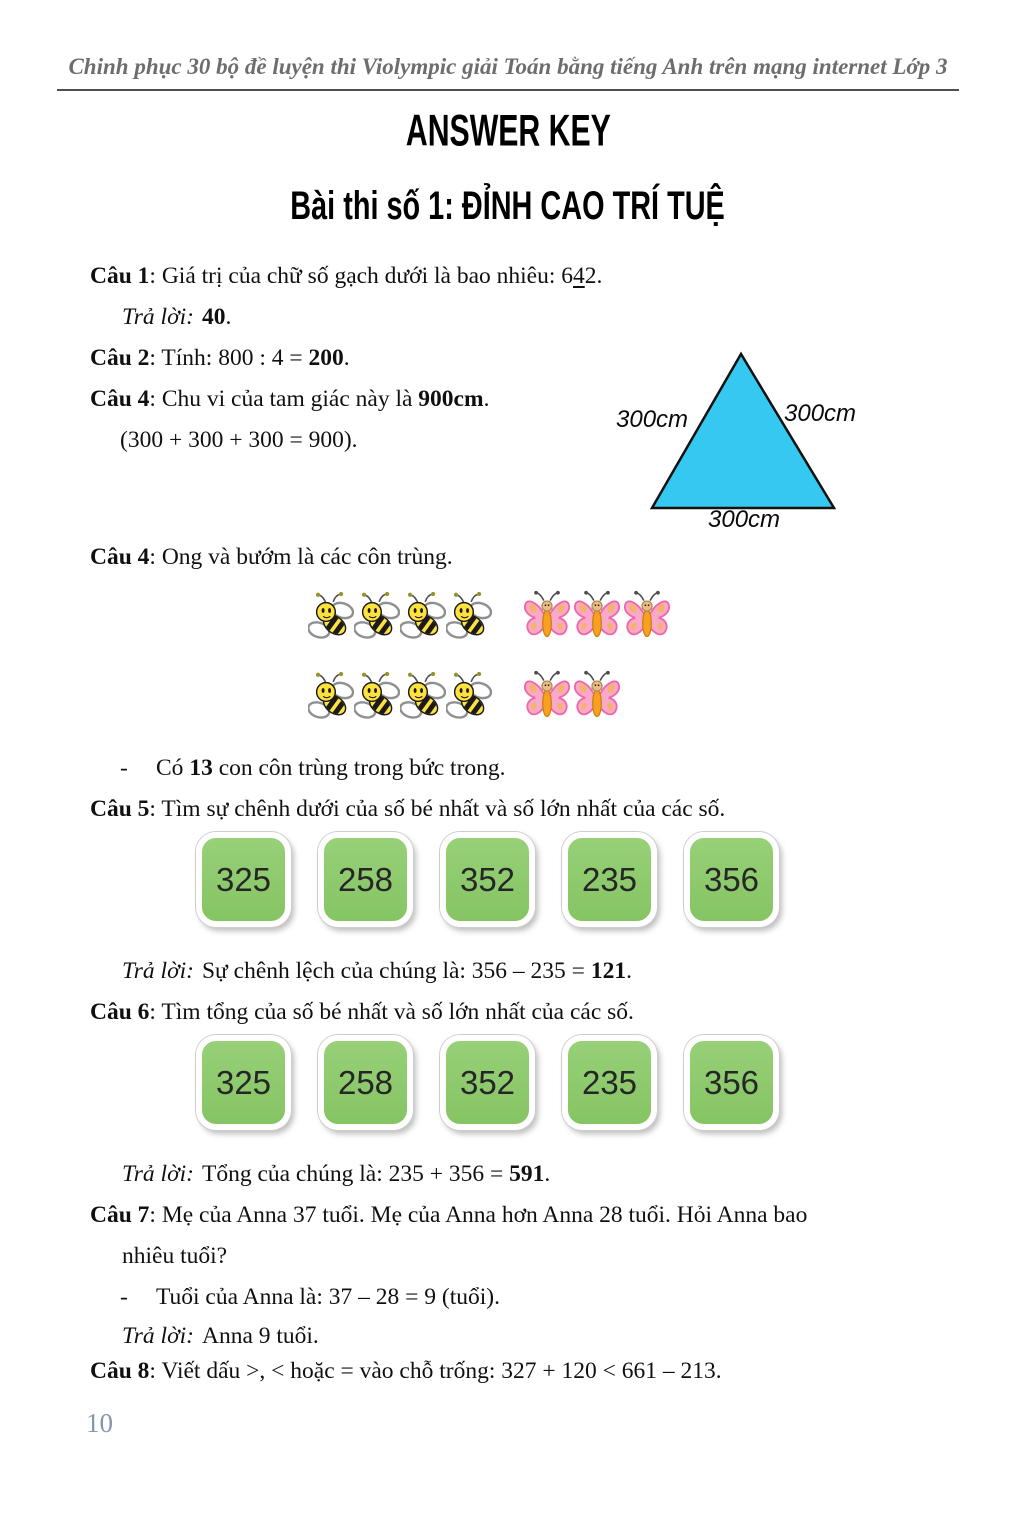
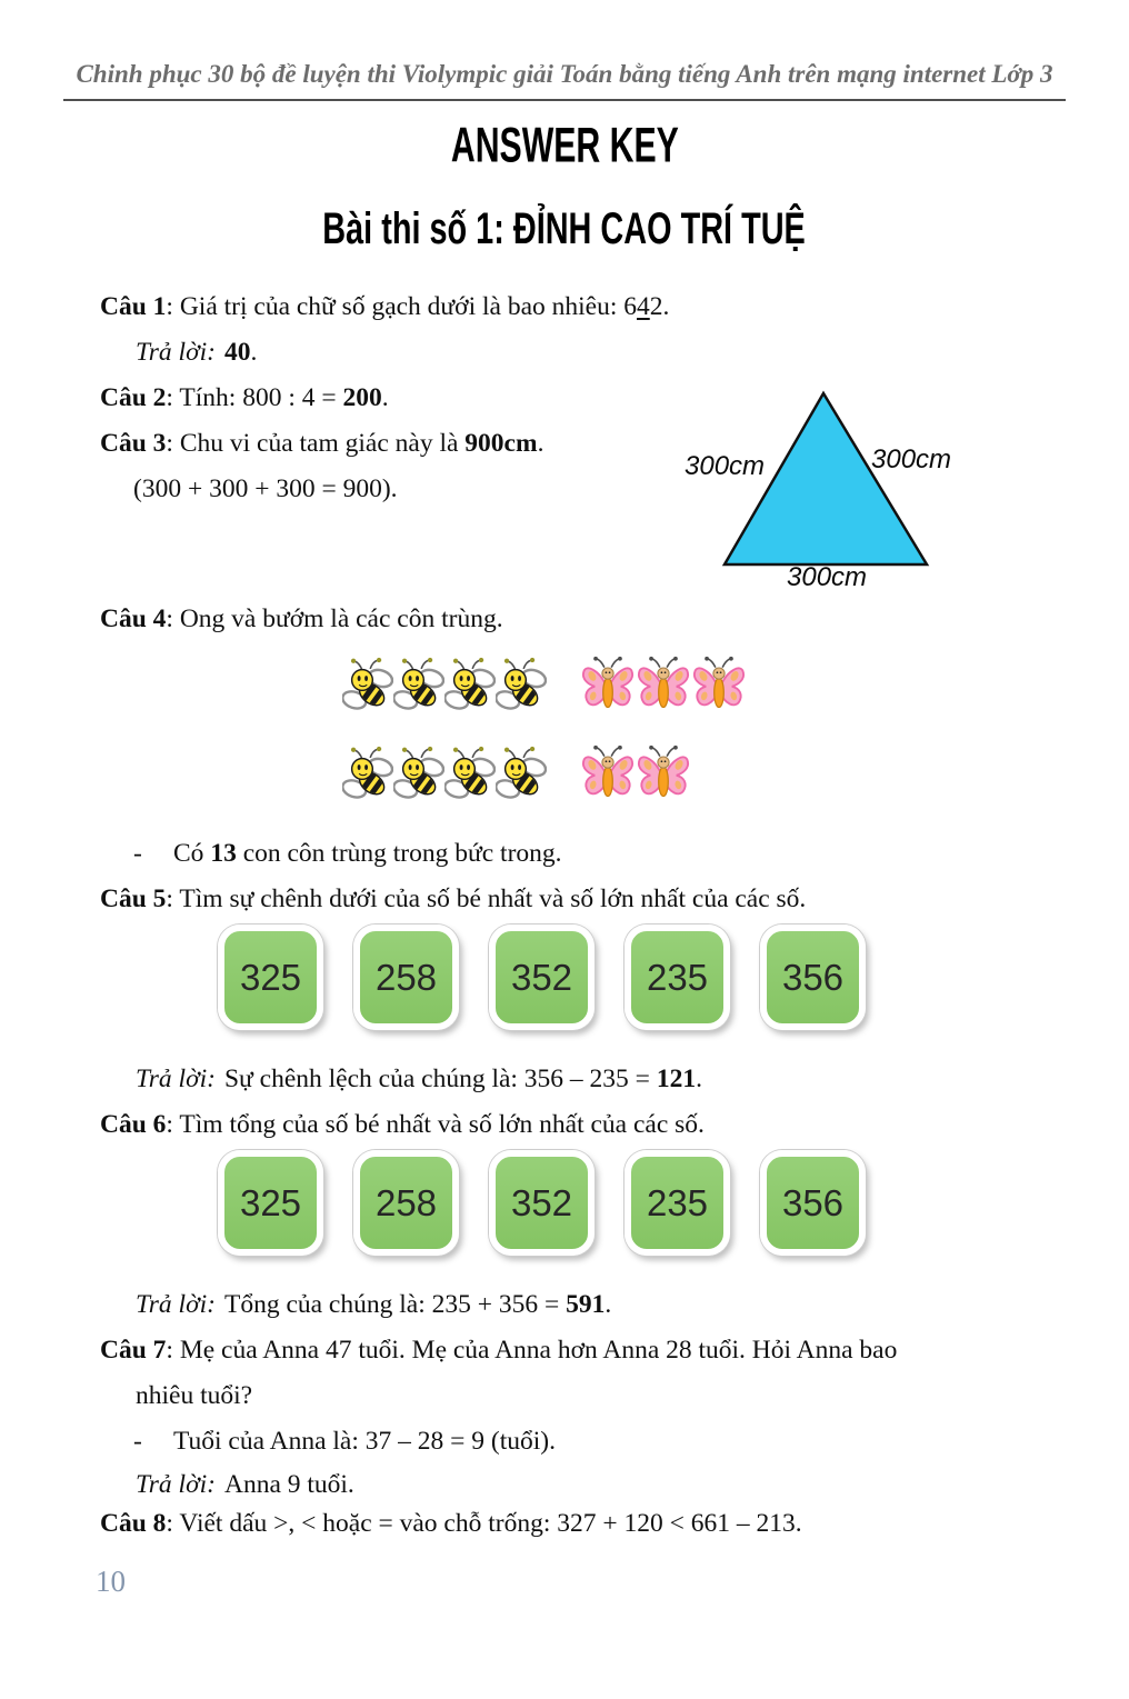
  Chinh phục 30 bộ đề luyện thi Violympic giải Toán bằng tiếng Anh trên mạng internet Lớp 3
  ANSWER KEY
  Bài thi số 1: ĐỈNH CAO TRÍ TUỆ
  300cm
  300cm
  300cm
  Câu 1: Giá trị của chữ số gạch dưới là bao nhiêu: 642.
  Trả lời: 40.
  Câu 2: Tính: 800 : 4 = 200.
- Câu 4: Chu vi của tam giác này là 900cm.
+ Câu 3: Chu vi của tam giác này là 900cm.
  (300 + 300 + 300 = 900).
  Câu 4: Ong và bướm là các côn trùng.
  - Có 13 con côn trùng trong bức trong.
  Câu 5: Tìm sự chênh dưới của số bé nhất và số lớn nhất của các số.
  325
  258
  352
  235
  356
  Trả lời: Sự chênh lệch của chúng là: 356 – 235 = 121.
  Câu 6: Tìm tổng của số bé nhất và số lớn nhất của các số.
  325
  258
  352
  235
  356
  Trả lời: Tổng của chúng là: 235 + 356 = 591.
- Câu 7: Mẹ của Anna 37 tuổi. Mẹ của Anna hơn Anna 28 tuổi. Hỏi Anna bao
+ Câu 7: Mẹ của Anna 47 tuổi. Mẹ của Anna hơn Anna 28 tuổi. Hỏi Anna bao
  nhiêu tuổi?
  - Tuổi của Anna là: 37 – 28 = 9 (tuổi).
  Trả lời: Anna 9 tuổi.
  Câu 8: Viết dấu >, < hoặc = vào chỗ trống: 327 + 120 < 661 – 213.
  10
